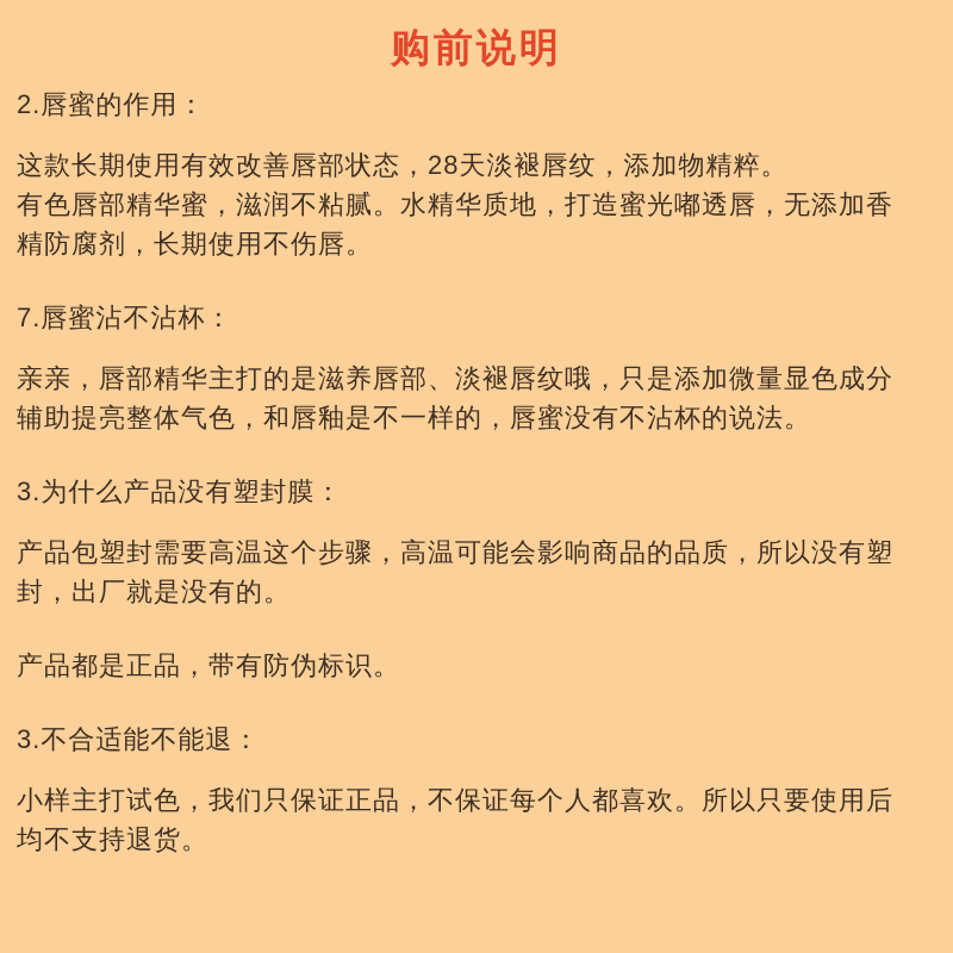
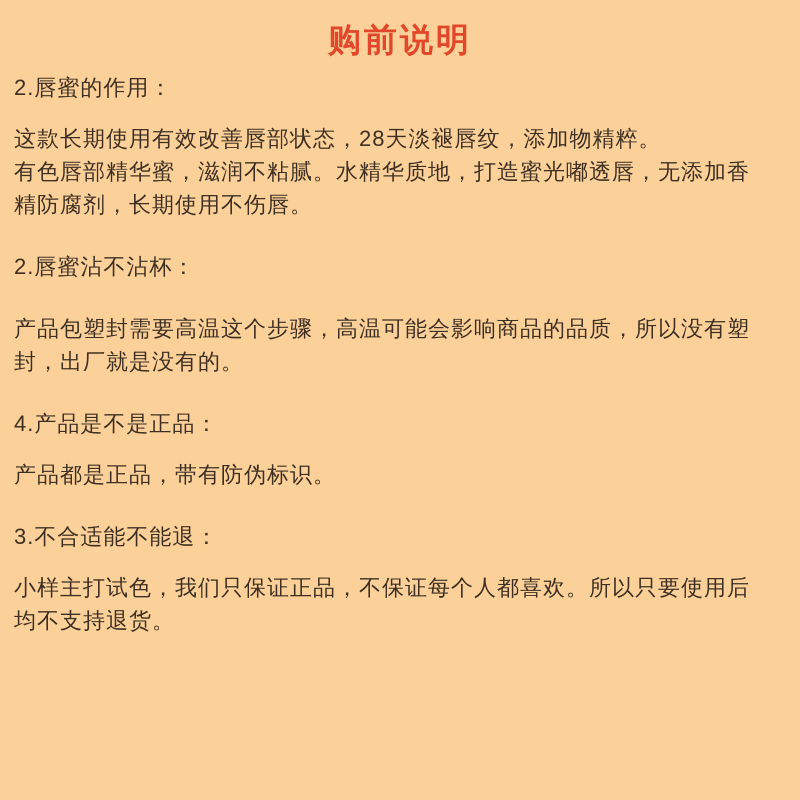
  购前说明
  2.唇蜜的作用：
  这款长期使用有效改善唇部状态，28天淡褪唇纹，添加物精粹。
  有色唇部精华蜜，滋润不粘腻。水精华质地，打造蜜光嘟透唇，无添加香
  精防腐剂，长期使用不伤唇。
- 7.唇蜜沾不沾杯：
+ 2.唇蜜沾不沾杯：
- 亲亲，唇部精华主打的是滋养唇部、淡褪唇纹哦，只是添加微量显色成分
- 辅助提亮整体气色，和唇釉是不一样的，唇蜜没有不沾杯的说法。
- 3.为什么产品没有塑封膜：
  产品包塑封需要高温这个步骤，高温可能会影响商品的品质，所以没有塑
  封，出厂就是没有的。
+ 4.产品是不是正品：
  产品都是正品，带有防伪标识。
  3.不合适能不能退：
  小样主打试色，我们只保证正品，不保证每个人都喜欢。所以只要使用后
  均不支持退货。
